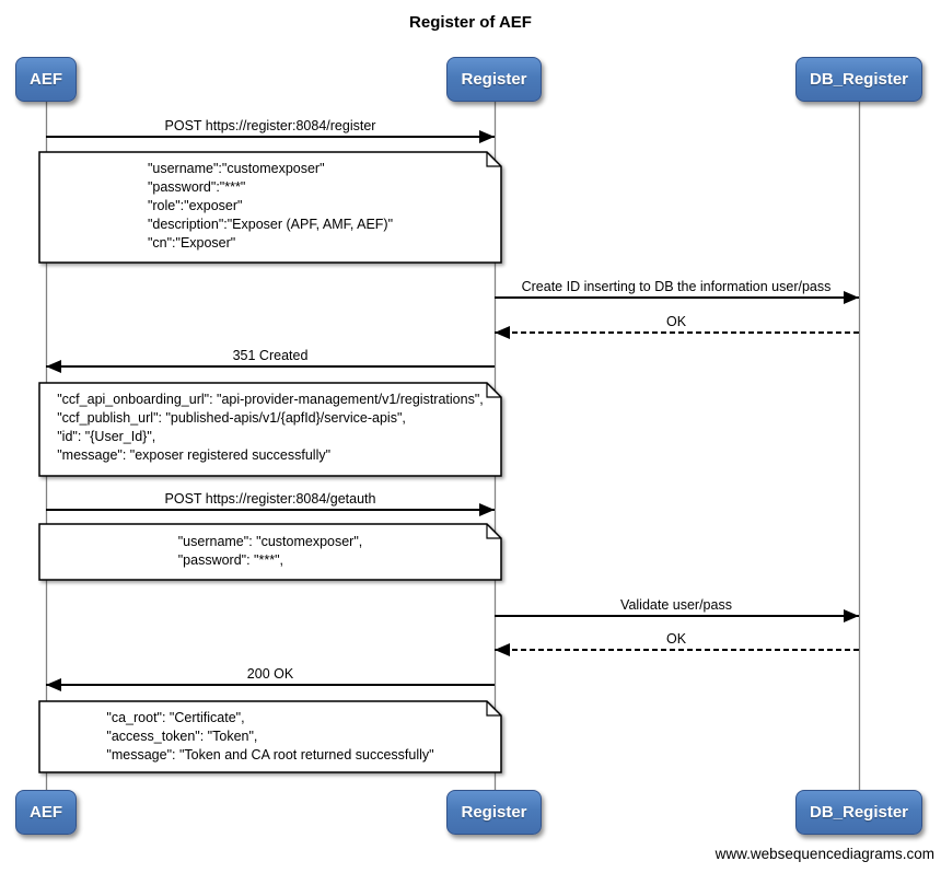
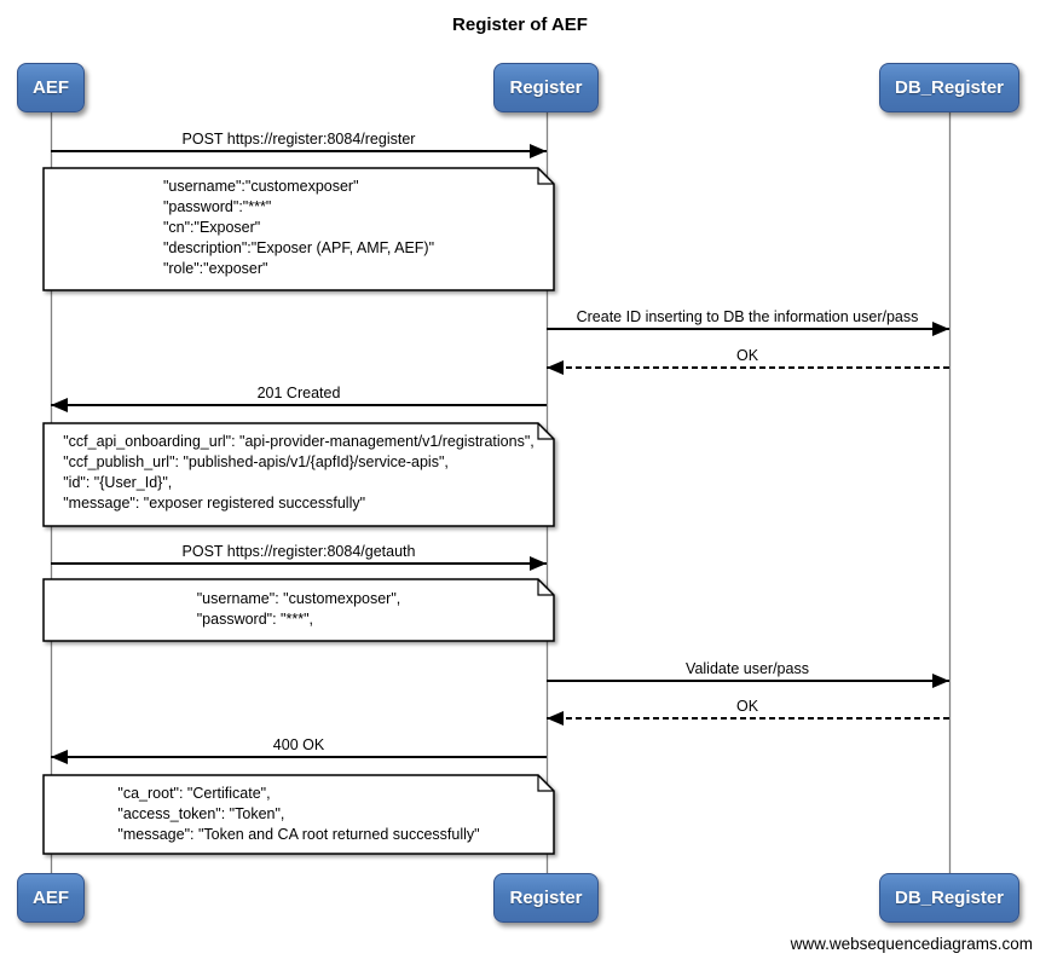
  Register of AEF
  AEF
  Register
  DB_Register
  AEF
  Register
  DB_Register
  POST https://register:8084/register
  Create ID inserting to DB the information user/pass
  OK
- 351 Created
+ 201 Created
  POST https://register:8084/getauth
  Validate user/pass
  OK
- 200 OK
+ 400 OK
  "username":"customexposer"
  "password":"***"
- "role":"exposer"
+ "cn":"Exposer"
  "description":"Exposer (APF, AMF, AEF)"
- "cn":"Exposer"
+ "role":"exposer"
  "ccf_api_onboarding_url": "api-provider-management/v1/registrations",
  "ccf_publish_url": "published-apis/v1/{apfId}/service-apis",
  "id": "{User_Id}",
  "message": "exposer registered successfully"
  "username": "customexposer",
  "password": "***",
  "ca_root": "Certificate",
  "access_token": "Token",
  "message": "Token and CA root returned successfully"
  www.websequencediagrams.com
